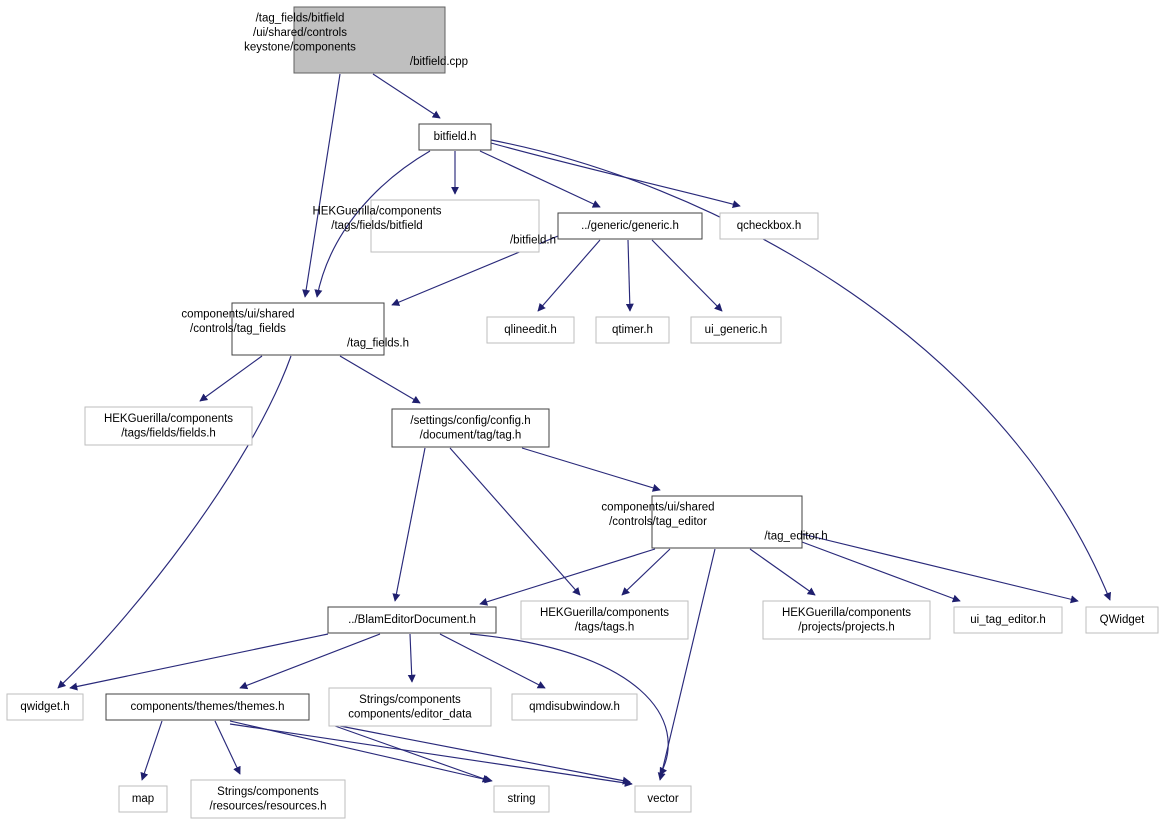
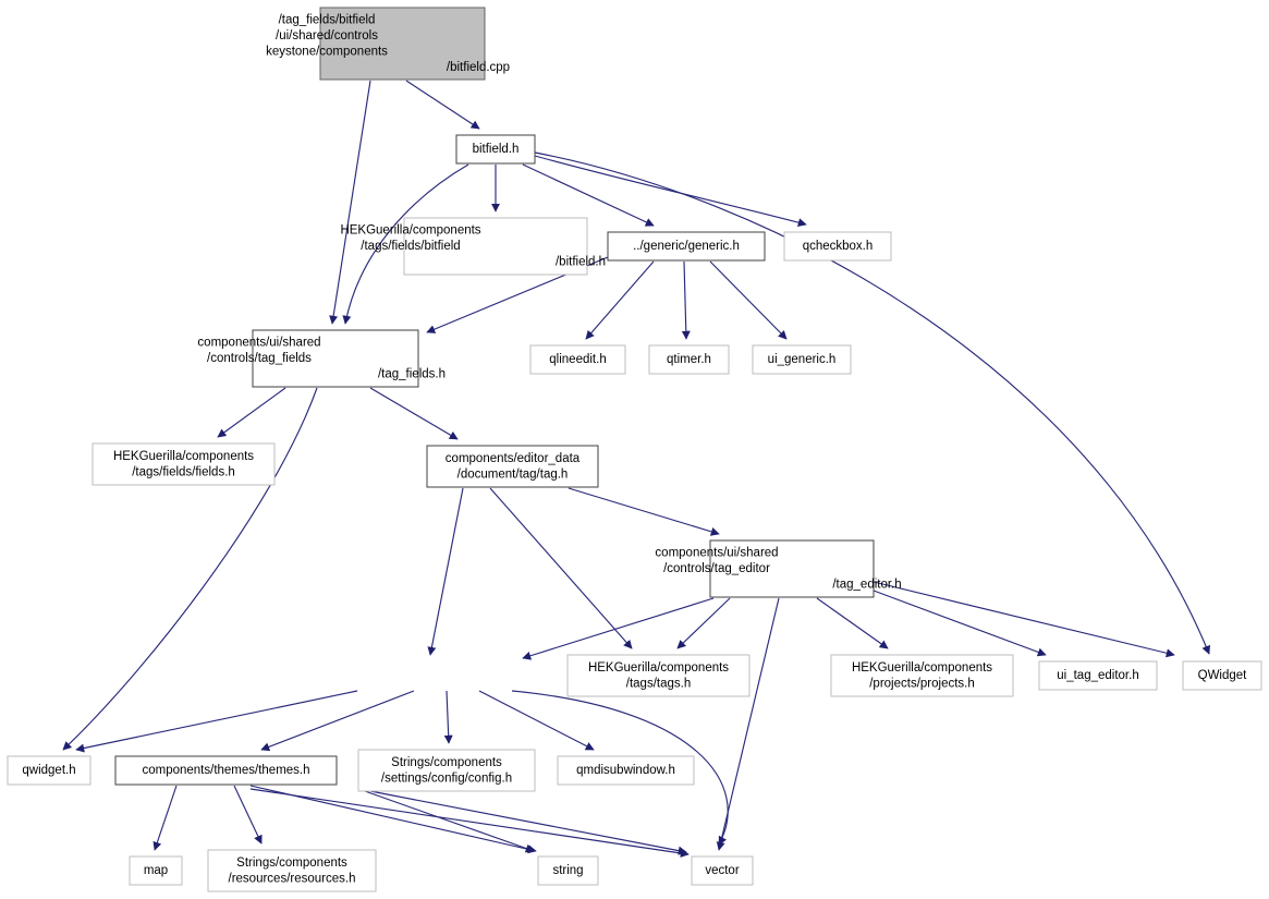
  /tag_fields/bitfield
  /ui/shared/controls
  keystone/components
  /bitfield.cpp
  bitfield.h
  HEKGuerilla/components
  /tags/fields/bitfield
  /bitfield.h
  ../generic/generic.h
  qcheckbox.h
  qlineedit.h
  qtimer.h
  ui_generic.h
  components/ui/shared
  /controls/tag_fields
  /tag_fields.h
  HEKGuerilla/components
  /tags/fields/fields.h
- /settings/config/config.h
+ components/editor_data
  /document/tag/tag.h
  components/ui/shared
  /controls/tag_editor
  /tag_editor.h
- ../BlamEditorDocument.h
  HEKGuerilla/components
  /tags/tags.h
  HEKGuerilla/components
  /projects/projects.h
  ui_tag_editor.h
  QWidget
  qwidget.h
  components/themes/themes.h
  Strings/components
- components/editor_data
+ /settings/config/config.h
  qmdisubwindow.h
  map
  Strings/components
  /resources/resources.h
  string
  vector
